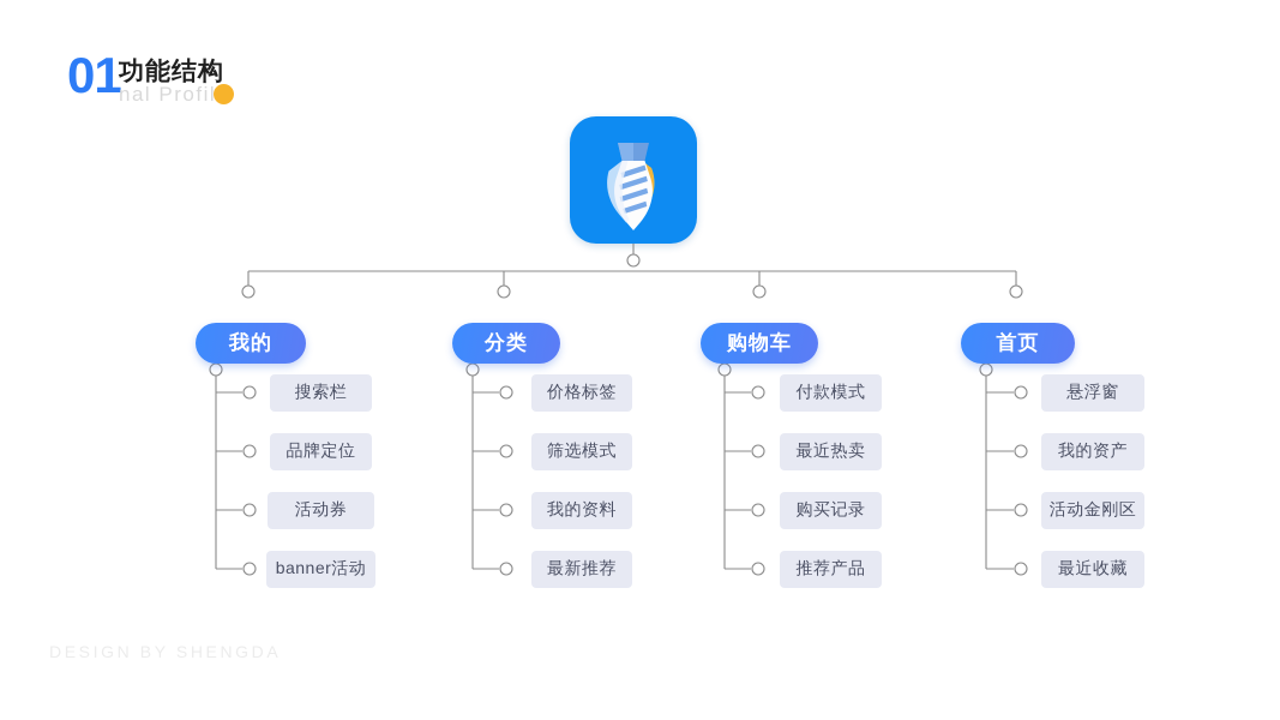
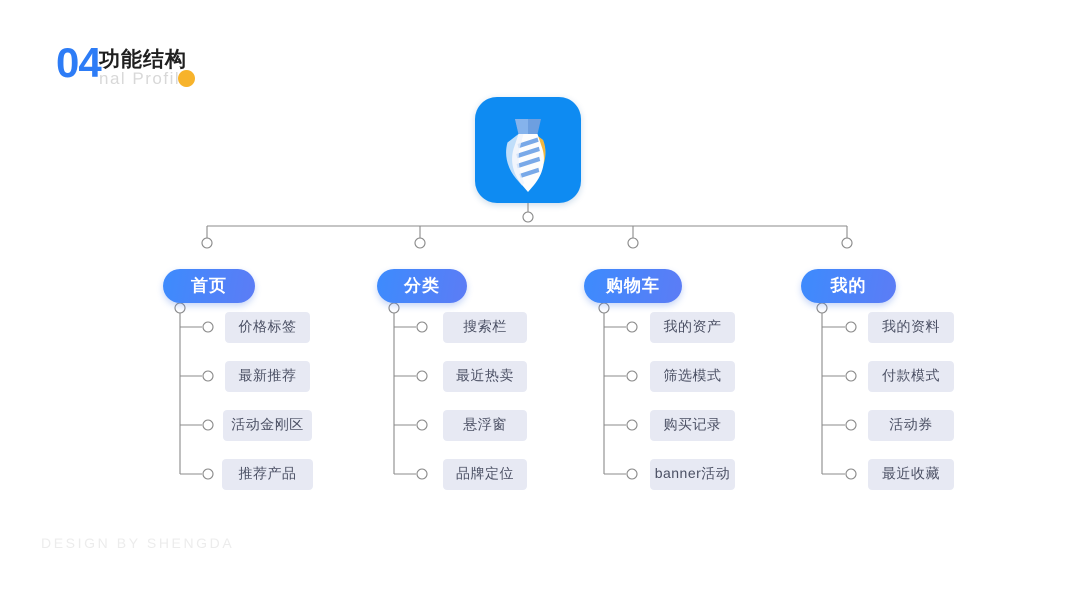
- 01
+ 04
  功能结构
  nal Profi
- 我的
+ 首页
  分类
  购物车
- 首页
+ 我的
- 搜索栏
+ 价格标签
- 品牌定位
+ 最新推荐
- 活动券
+ 活动金刚区
- banner活动
+ 推荐产品
- 价格标签
+ 搜索栏
- 筛选模式
+ 最近热卖
- 我的资料
+ 悬浮窗
- 最新推荐
+ 品牌定位
- 付款模式
+ 我的资产
- 最近热卖
+ 筛选模式
  购买记录
- 推荐产品
+ banner活动
- 悬浮窗
+ 我的资料
- 我的资产
+ 付款模式
- 活动金刚区
+ 活动券
  最近收藏
